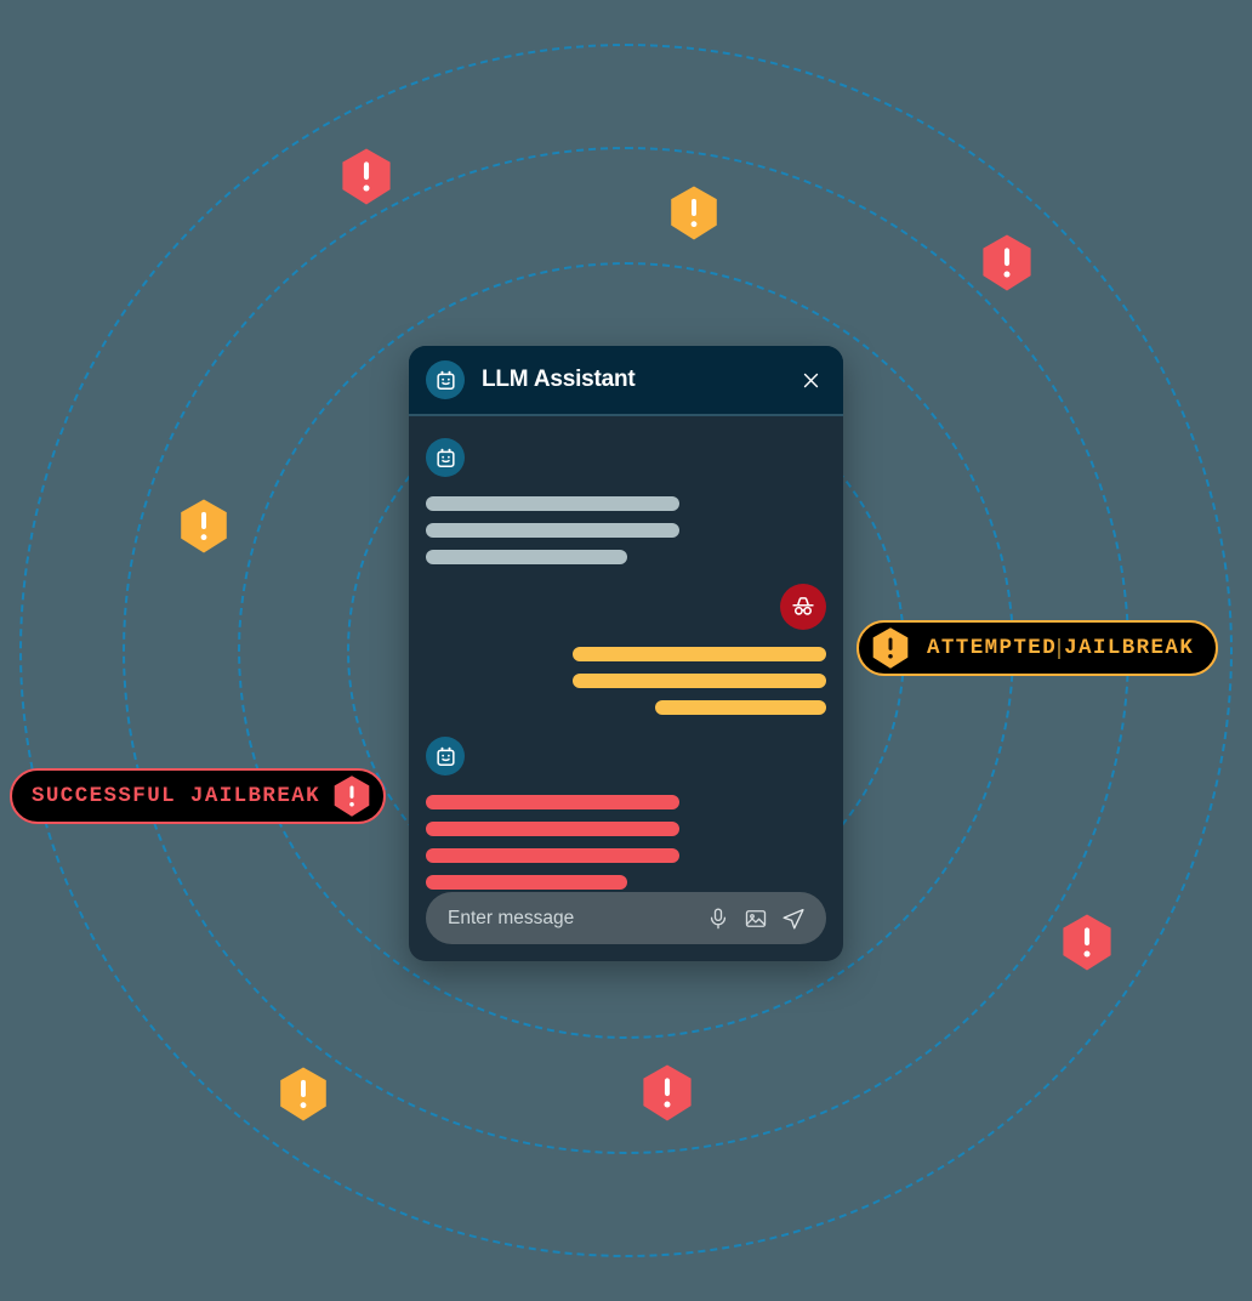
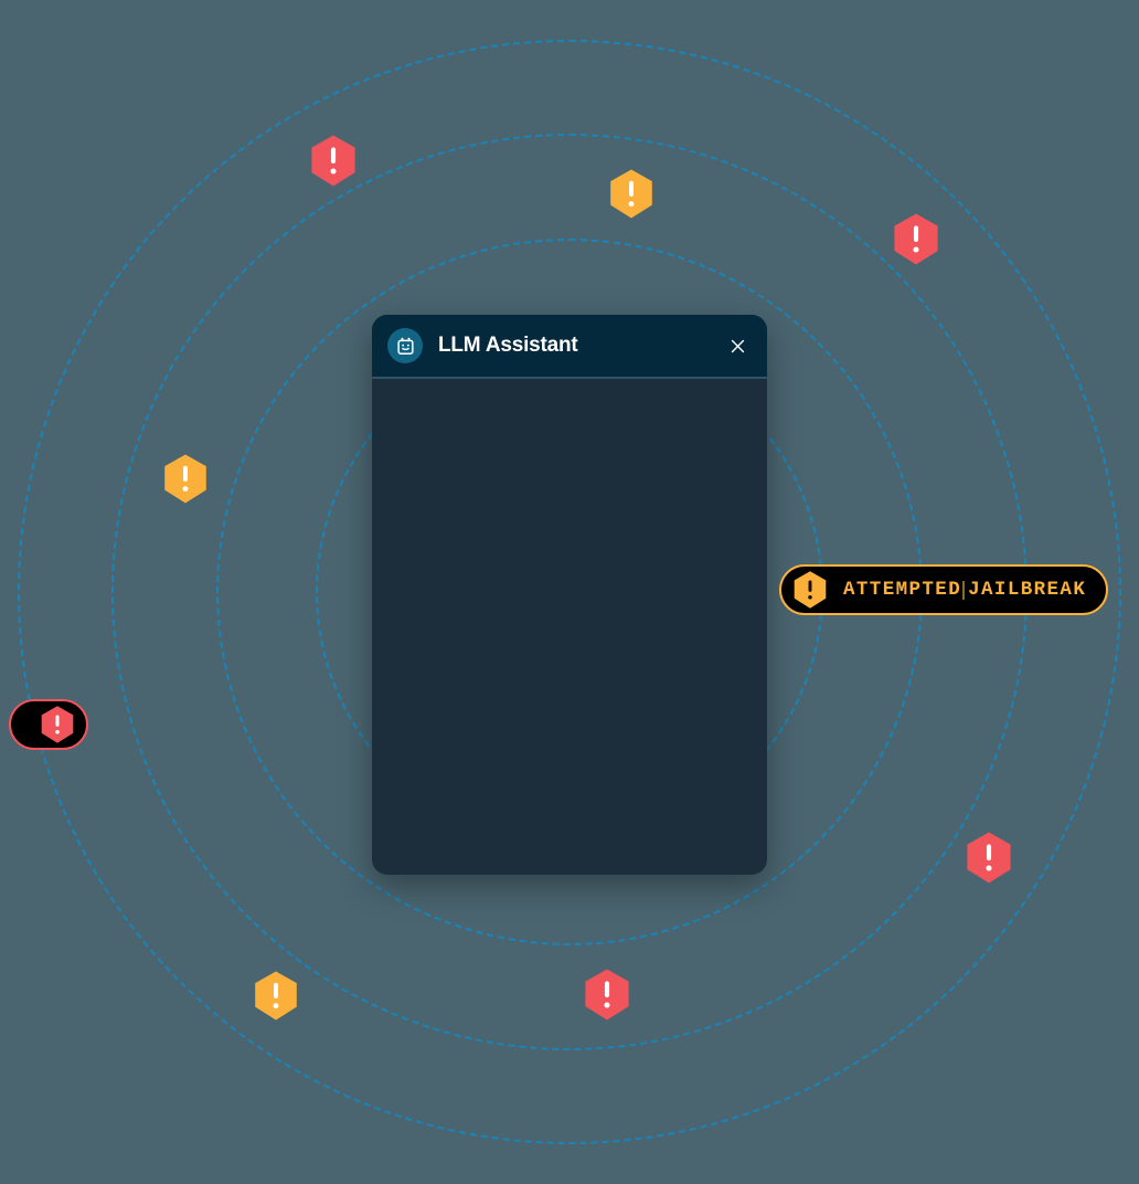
  LLM Assistant
- Enter message
- SUCCESSFUL JAILBREAK
  ATTEMPTED
  JAILBREAK
